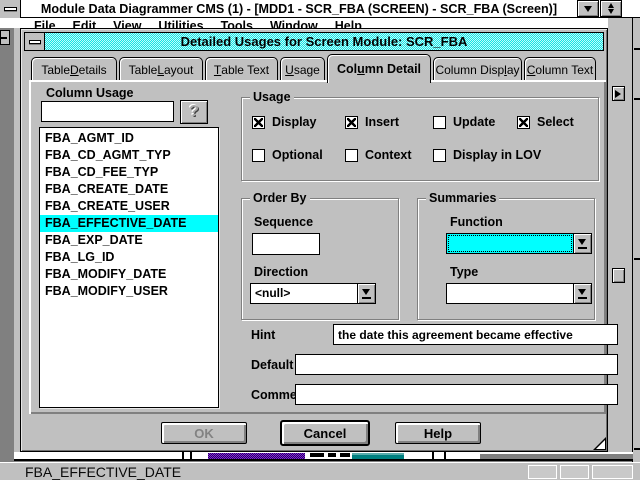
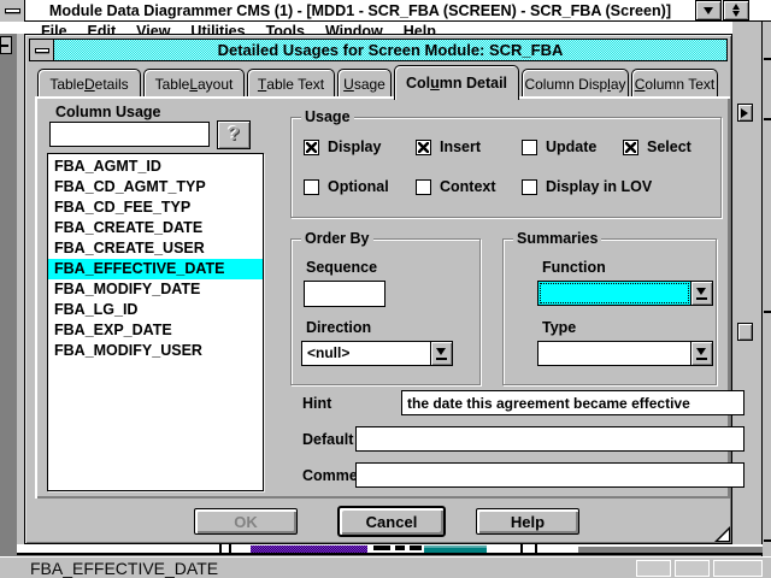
  Module Data Diagrammer CMS (1) - [MDD1 - SCR_FBA (SCREEN) - SCR_FBA (Screen)]
  File
  Edit
  View
  Utilities
  Tools
  Window
  Help
  FBA_EFFECTIVE_DATE
  Detailed Usages for Screen Module: SCR_FBA
  Table
  D
  etails
  Table
  L
  ayout
  T
  able Text
  U
  sage
  Col
  u
  mn Detail
  Column Disp
  l
  ay
  C
  olumn Text
  Column Usage
  ?
  FBA_AGMT_ID
  FBA_CD_AGMT_TYP
  FBA_CD_FEE_TYP
  FBA_CREATE_DATE
  FBA_CREATE_USER
  FBA_EFFECTIVE_DATE
- FBA_EXP_DATE
+ FBA_MODIFY_DATE
  FBA_LG_ID
- FBA_MODIFY_DATE
+ FBA_EXP_DATE
  FBA_MODIFY_USER
  Usage
  Display
  Insert
  Update
  Select
  Optional
  Context
  Display in LOV
  Order By
  Sequence
  Direction
  <null>
  Summaries
  Function
  Type
  Hint
  the date this agreement became effective
  Default
  Comme
  OK
  Cancel
  Help
